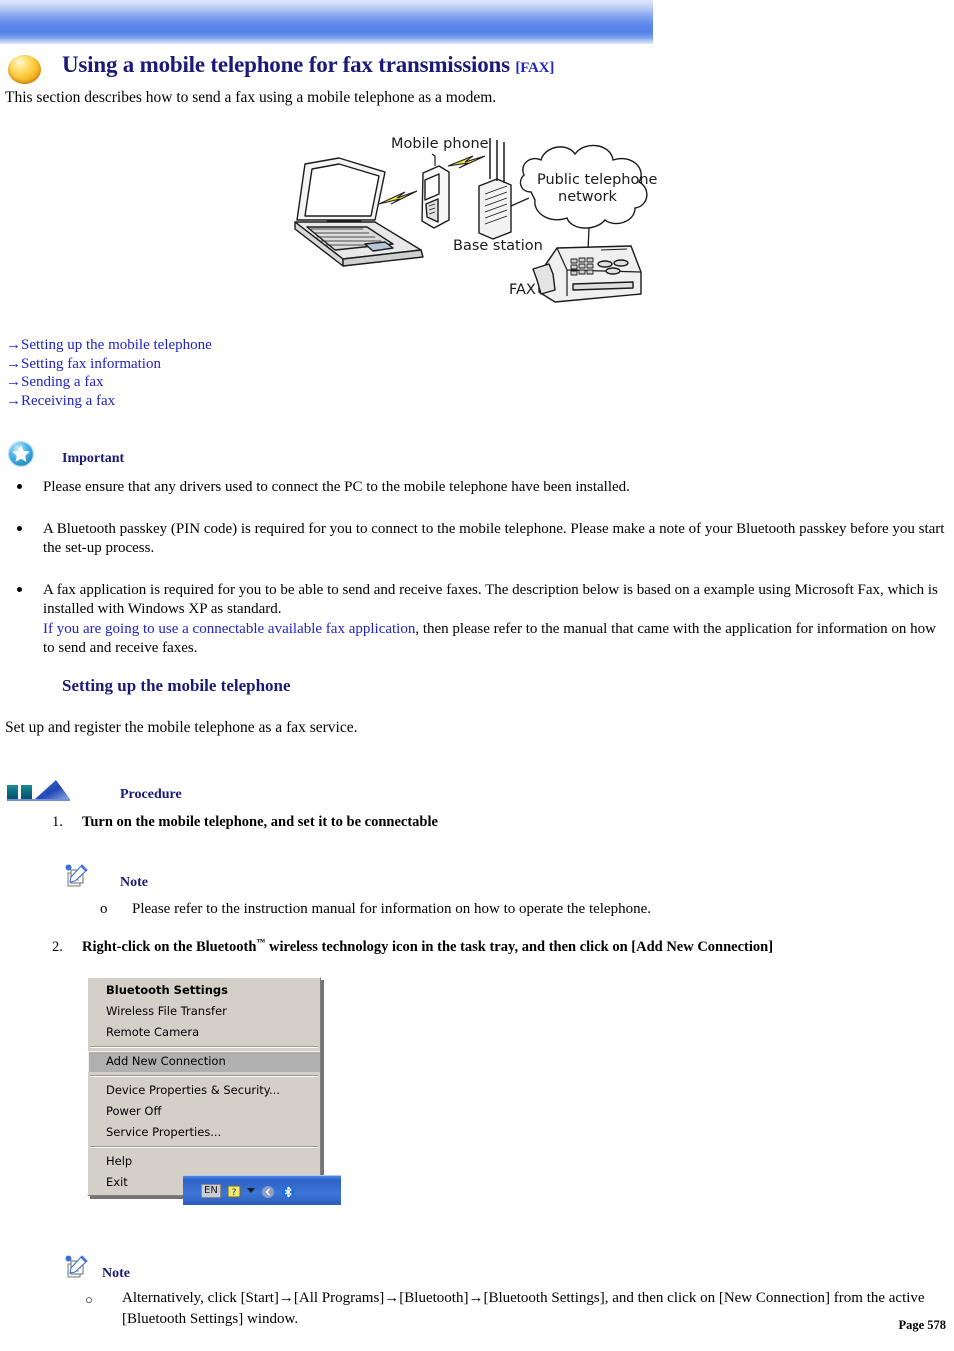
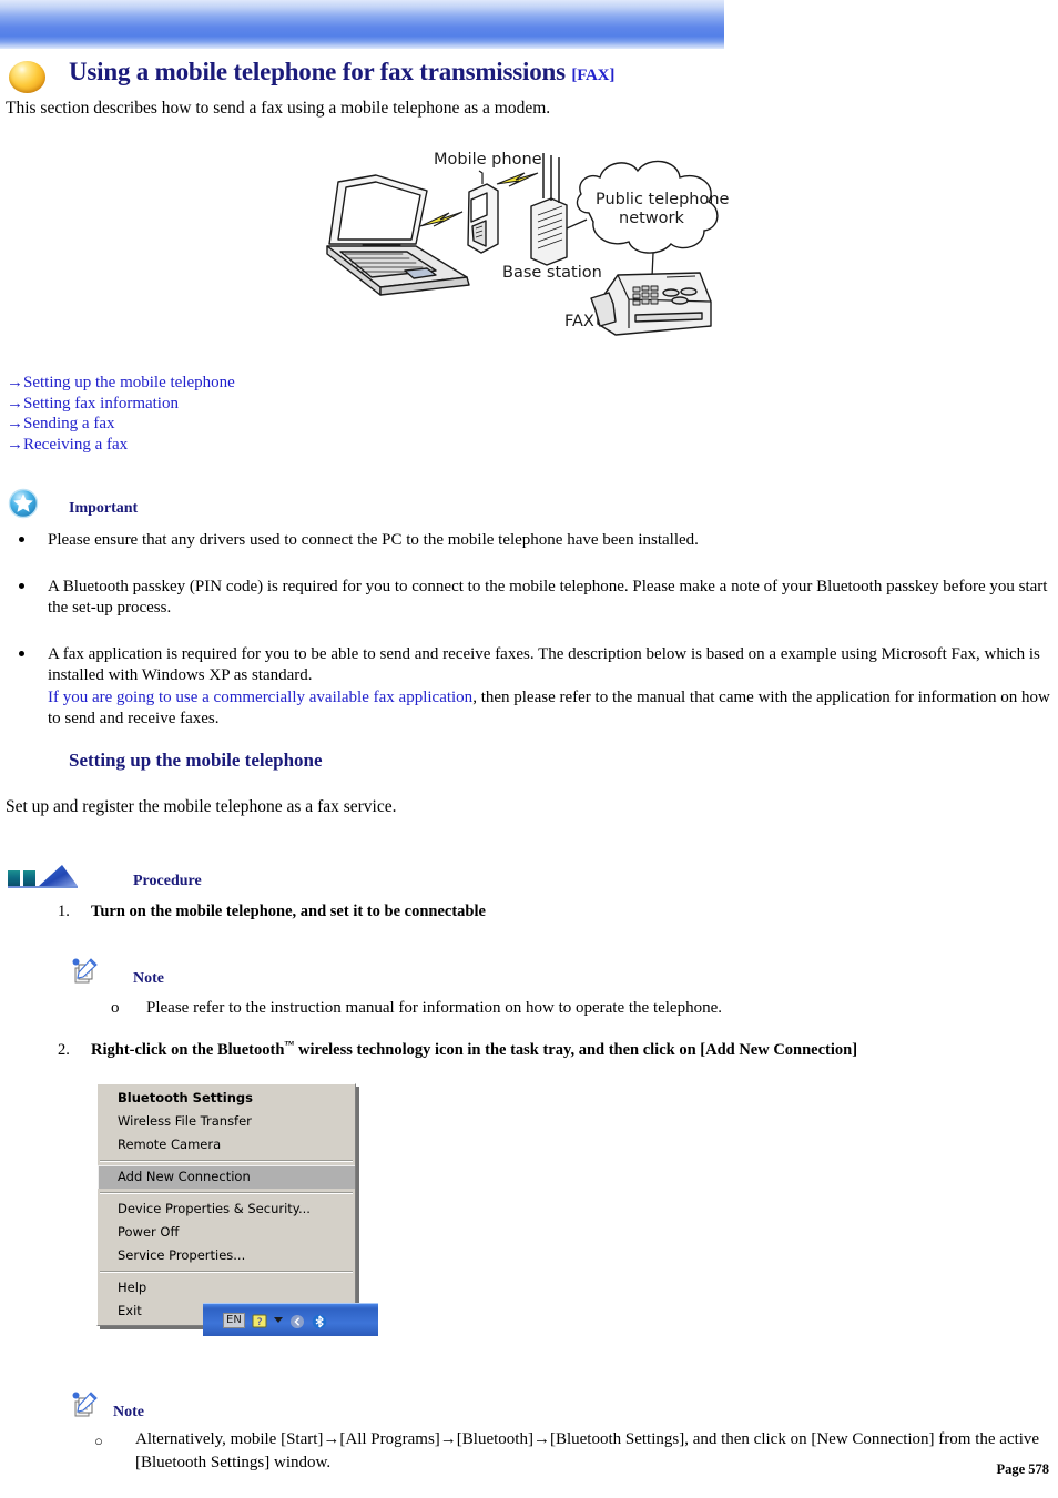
  Using a mobile telephone for fax transmissions [FAX]
  This section describes how to send a fax using a mobile telephone as a modem.
  Mobile phone
  Base station
  Public telephone
  network
  FAX
  →Setting up the mobile telephone
  →Setting fax information
  →Sending a fax
  →Receiving a fax
  Important
  Please ensure that any drivers used to connect the PC to the mobile telephone have been installed.
  A Bluetooth passkey (PIN code) is required for you to connect to the mobile telephone. Please make a note of your Bluetooth passkey before you start the set-up process.
  A fax application is required for you to be able to send and receive faxes. The description below is based on a example using Microsoft Fax, which is installed with Windows XP as standard.
- If you are going to use a connectable available fax application, then please refer to the manual that came with the application for information on how to send and receive faxes.
+ If you are going to use a commercially available fax application, then please refer to the manual that came with the application for information on how to send and receive faxes.
  Setting up the mobile telephone
  Set up and register the mobile telephone as a fax service.
  Procedure
  1. Turn on the mobile telephone, and set it to be connectable
  Note
  o Please refer to the instruction manual for information on how to operate the telephone.
  2. Right-click on the Bluetooth™ wireless technology icon in the task tray, and then click on [Add New Connection]
  Bluetooth Settings
  Wireless File Transfer
  Remote Camera
  Add New Connection
  Device Properties & Security...
  Power Off
  Service Properties...
  Help
  Exit
  EN
  ?
  Note
  ○
- Alternatively, click [Start]→[All Programs]→[Bluetooth]→[Bluetooth Settings], and then click on [New Connection] from the active [Bluetooth Settings] window.
+ Alternatively, mobile [Start]→[All Programs]→[Bluetooth]→[Bluetooth Settings], and then click on [New Connection] from the active [Bluetooth Settings] window.
  Page 578
